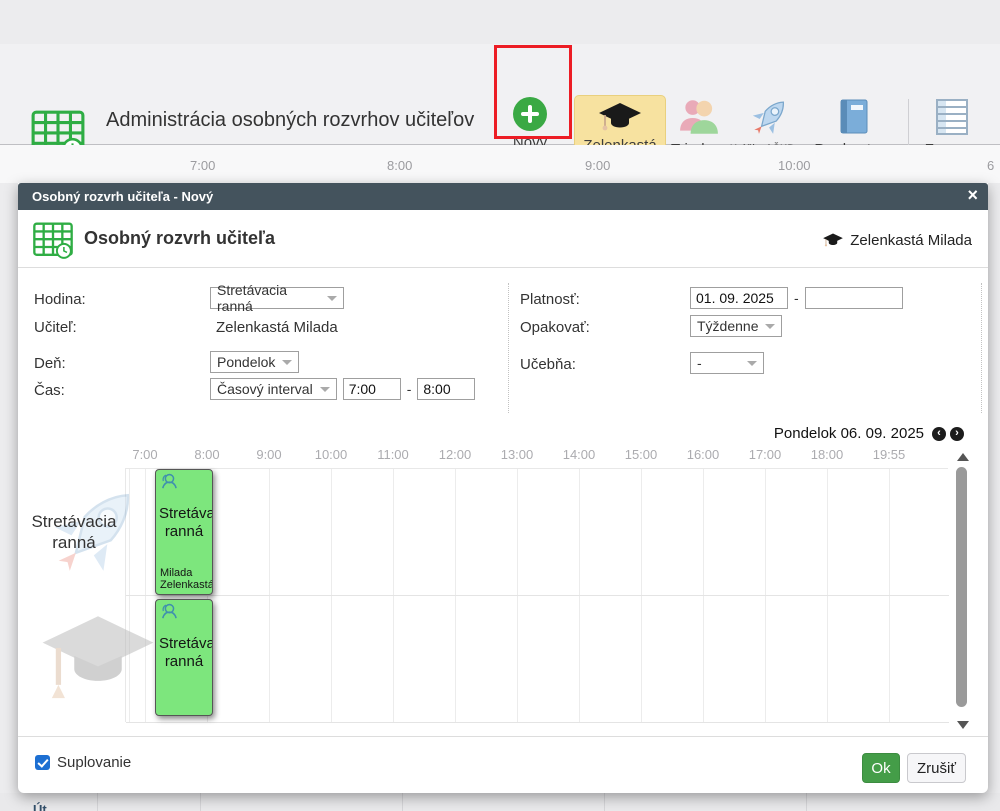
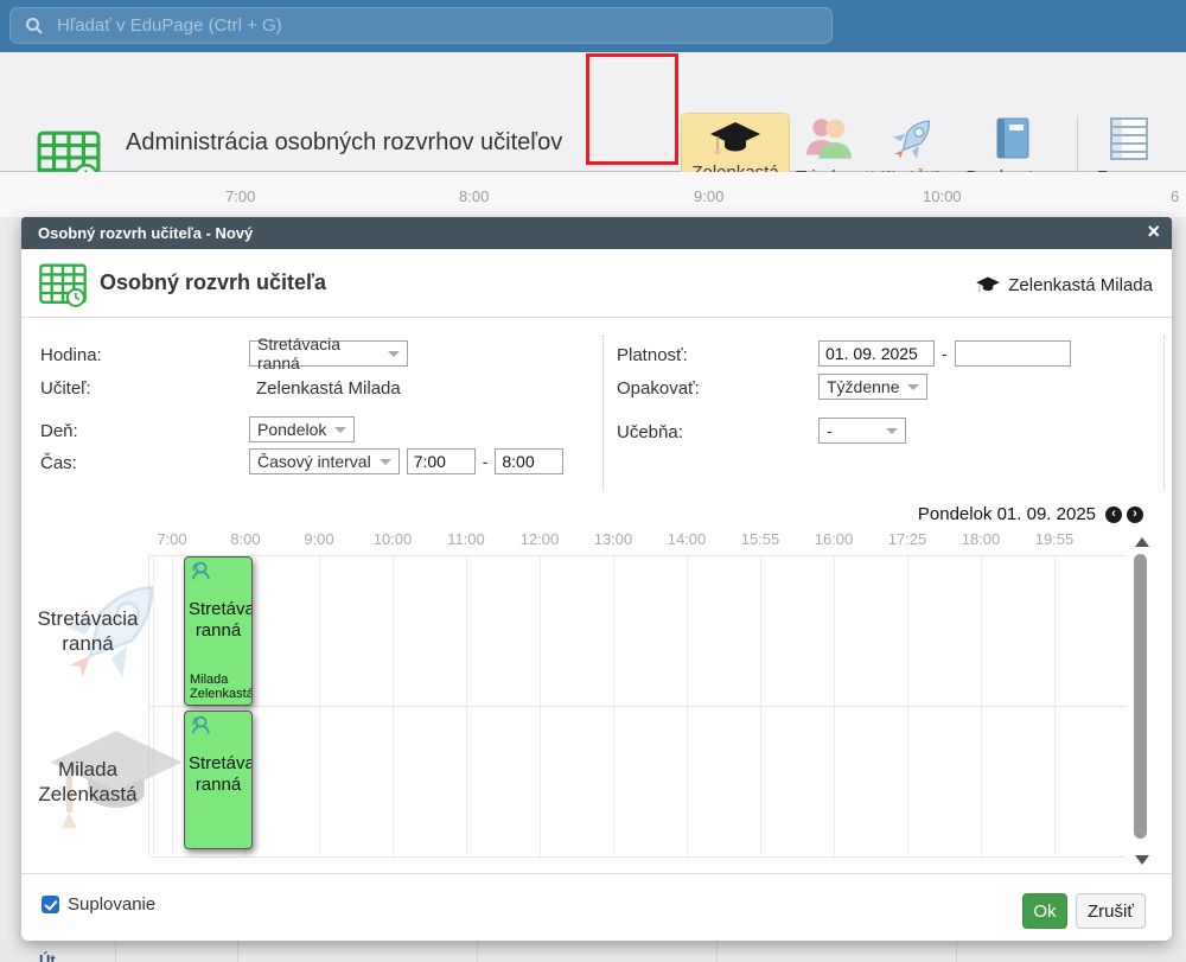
+ Hľadať v EduPage (Ctrl + G)
  Administrácia osobných rozvrhov učiteľov
- Nový
  7:00
  8:00
  9:00
  10:00
  6
  Út
  Osobný rozvrh učiteľa - Nový
  ×
  Osobný rozvrh učiteľa
  Zelenkastá Milada
  Hodina:
  Stretávacia ranná
  Učiteľ:
  Zelenkastá Milada
  Deň:
  Pondelok
  Čas:
  Časový interval
  7:00
  -
  8:00
  Platnosť:
  01. 09. 2025
  -
  Opakovať:
  Týždenne
  Učebňa:
  -
- Pondelok 06. 09. 2025
+ Pondelok 01. 09. 2025
  ‹
  ›
  7:00
  8:00
  9:00
  10:00
  11:00
  12:00
  13:00
  14:00
- 15:00
+ 15:55
  16:00
- 17:00
+ 17:25
  18:00
  19:55
  Stretávacia ranná
+ Milada Zelenkastá
  Stretáva ranná
  Milada
  Zelenkastá
  Stretáva ranná
  Suplovanie
  Ok
  Zrušiť
